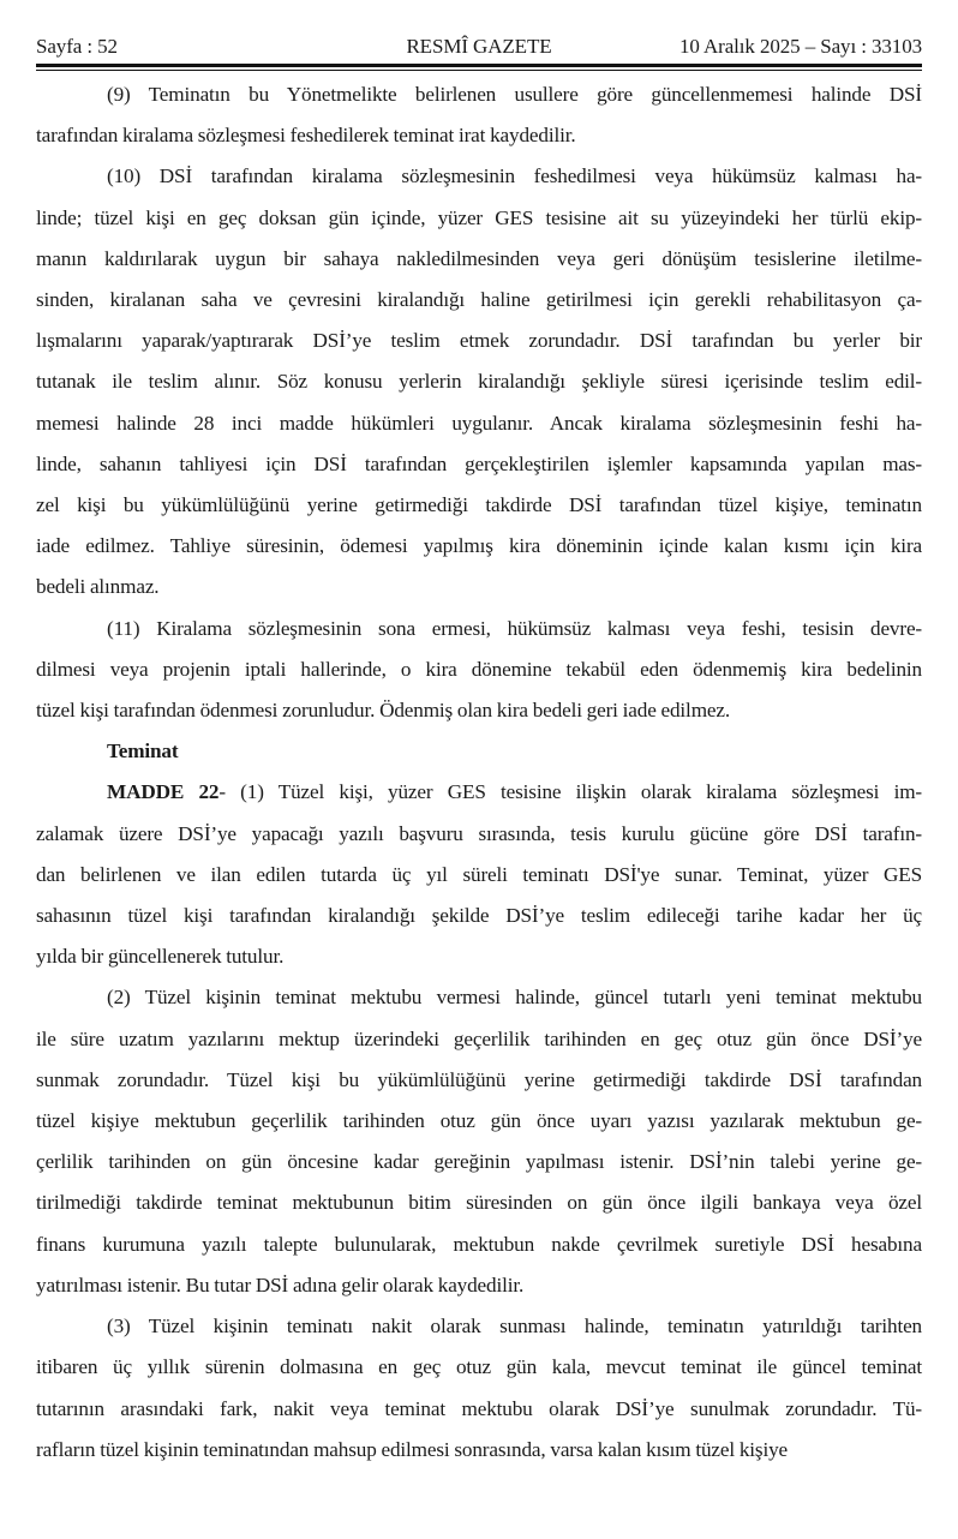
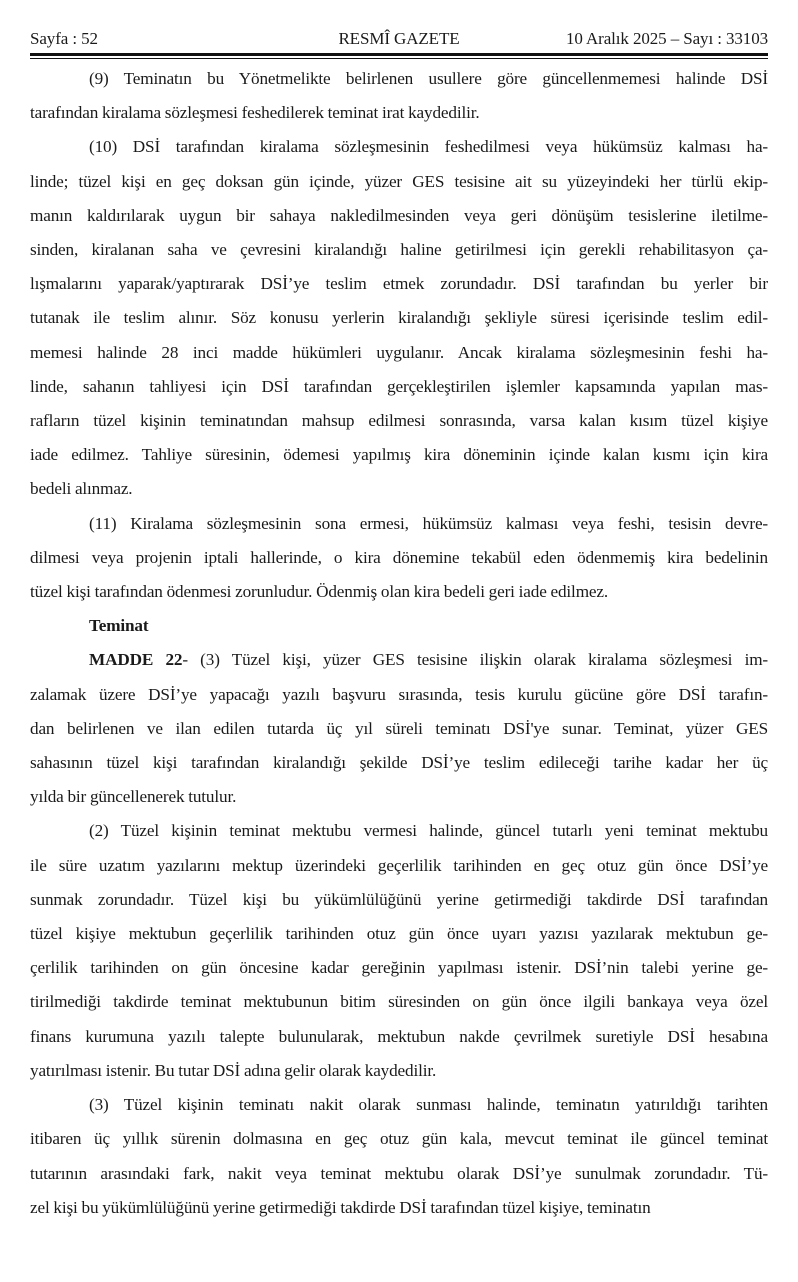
  Sayfa : 52
  RESMÎ GAZETE
  10 Aralık 2025 – Sayı : 33103
  (9) Teminatın bu Yönetmelikte belirlenen usullere göre güncellenmemesi halinde DSİ
  tarafından kiralama sözleşmesi feshedilerek teminat irat kaydedilir.
  (10) DSİ tarafından kiralama sözleşmesinin feshedilmesi veya hükümsüz kalması ha-
  linde; tüzel kişi en geç doksan gün içinde, yüzer GES tesisine ait su yüzeyindeki her türlü ekip-
  manın kaldırılarak uygun bir sahaya nakledilmesinden veya geri dönüşüm tesislerine iletilme-
  sinden, kiralanan saha ve çevresini kiralandığı haline getirilmesi için gerekli rehabilitasyon ça-
  lışmalarını yaparak/yaptırarak DSİ’ye teslim etmek zorundadır. DSİ tarafından bu yerler bir
  tutanak ile teslim alınır. Söz konusu yerlerin kiralandığı şekliyle süresi içerisinde teslim edil-
  memesi halinde 28 inci madde hükümleri uygulanır. Ancak kiralama sözleşmesinin feshi ha-
  linde, sahanın tahliyesi için DSİ tarafından gerçekleştirilen işlemler kapsamında yapılan mas-
- zel kişi bu yükümlülüğünü yerine getirmediği takdirde DSİ tarafından tüzel kişiye, teminatın
+ rafların tüzel kişinin teminatından mahsup edilmesi sonrasında, varsa kalan kısım tüzel kişiye
  iade edilmez. Tahliye süresinin, ödemesi yapılmış kira döneminin içinde kalan kısmı için kira
  bedeli alınmaz.
  (11) Kiralama sözleşmesinin sona ermesi, hükümsüz kalması veya feshi, tesisin devre-
  dilmesi veya projenin iptali hallerinde, o kira dönemine tekabül eden ödenmemiş kira bedelinin
  tüzel kişi tarafından ödenmesi zorunludur. Ödenmiş olan kira bedeli geri iade edilmez.
  Teminat
- MADDE 22- (1) Tüzel kişi, yüzer GES tesisine ilişkin olarak kiralama sözleşmesi im-
+ MADDE 22- (3) Tüzel kişi, yüzer GES tesisine ilişkin olarak kiralama sözleşmesi im-
  zalamak üzere DSİ’ye yapacağı yazılı başvuru sırasında, tesis kurulu gücüne göre DSİ tarafın-
  dan belirlenen ve ilan edilen tutarda üç yıl süreli teminatı DSİ'ye sunar. Teminat, yüzer GES
  sahasının tüzel kişi tarafından kiralandığı şekilde DSİ’ye teslim edileceği tarihe kadar her üç
  yılda bir güncellenerek tutulur.
  (2) Tüzel kişinin teminat mektubu vermesi halinde, güncel tutarlı yeni teminat mektubu
  ile süre uzatım yazılarını mektup üzerindeki geçerlilik tarihinden en geç otuz gün önce DSİ’ye
  sunmak zorundadır. Tüzel kişi bu yükümlülüğünü yerine getirmediği takdirde DSİ tarafından
  tüzel kişiye mektubun geçerlilik tarihinden otuz gün önce uyarı yazısı yazılarak mektubun ge-
  çerlilik tarihinden on gün öncesine kadar gereğinin yapılması istenir. DSİ’nin talebi yerine ge-
  tirilmediği takdirde teminat mektubunun bitim süresinden on gün önce ilgili bankaya veya özel
  finans kurumuna yazılı talepte bulunularak, mektubun nakde çevrilmek suretiyle DSİ hesabına
  yatırılması istenir. Bu tutar DSİ adına gelir olarak kaydedilir.
  (3) Tüzel kişinin teminatı nakit olarak sunması halinde, teminatın yatırıldığı tarihten
  itibaren üç yıllık sürenin dolmasına en geç otuz gün kala, mevcut teminat ile güncel teminat
  tutarının arasındaki fark, nakit veya teminat mektubu olarak DSİ’ye sunulmak zorundadır. Tü-
- rafların tüzel kişinin teminatından mahsup edilmesi sonrasında, varsa kalan kısım tüzel kişiye
+ zel kişi bu yükümlülüğünü yerine getirmediği takdirde DSİ tarafından tüzel kişiye, teminatın
